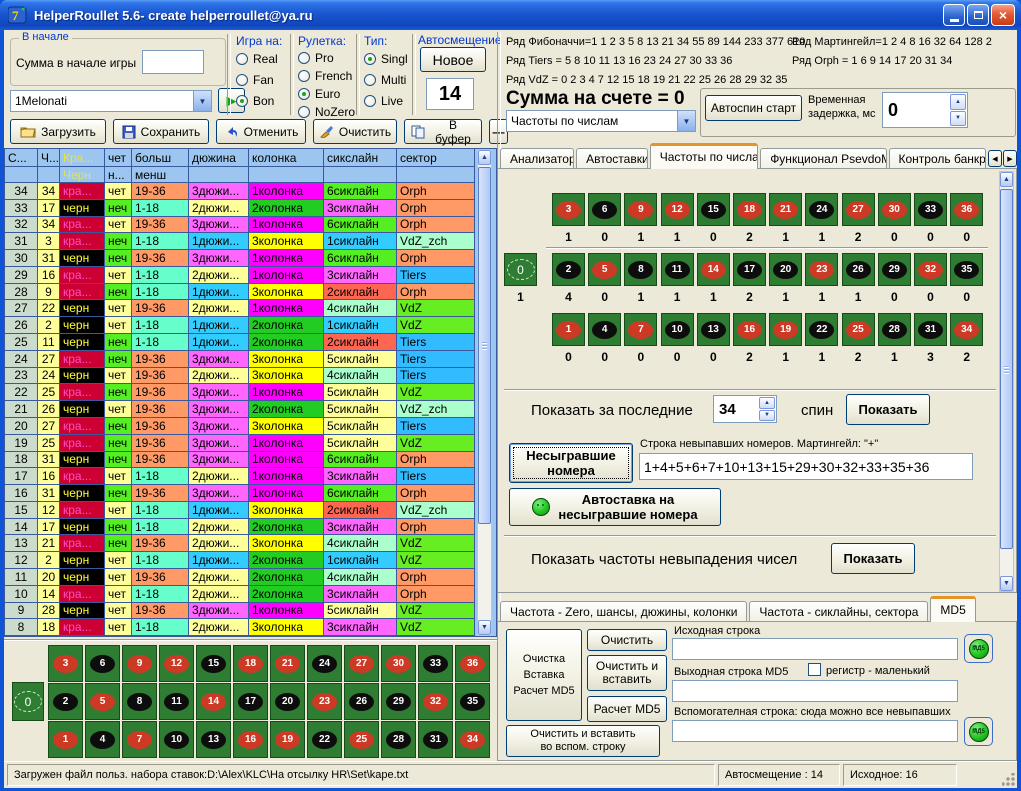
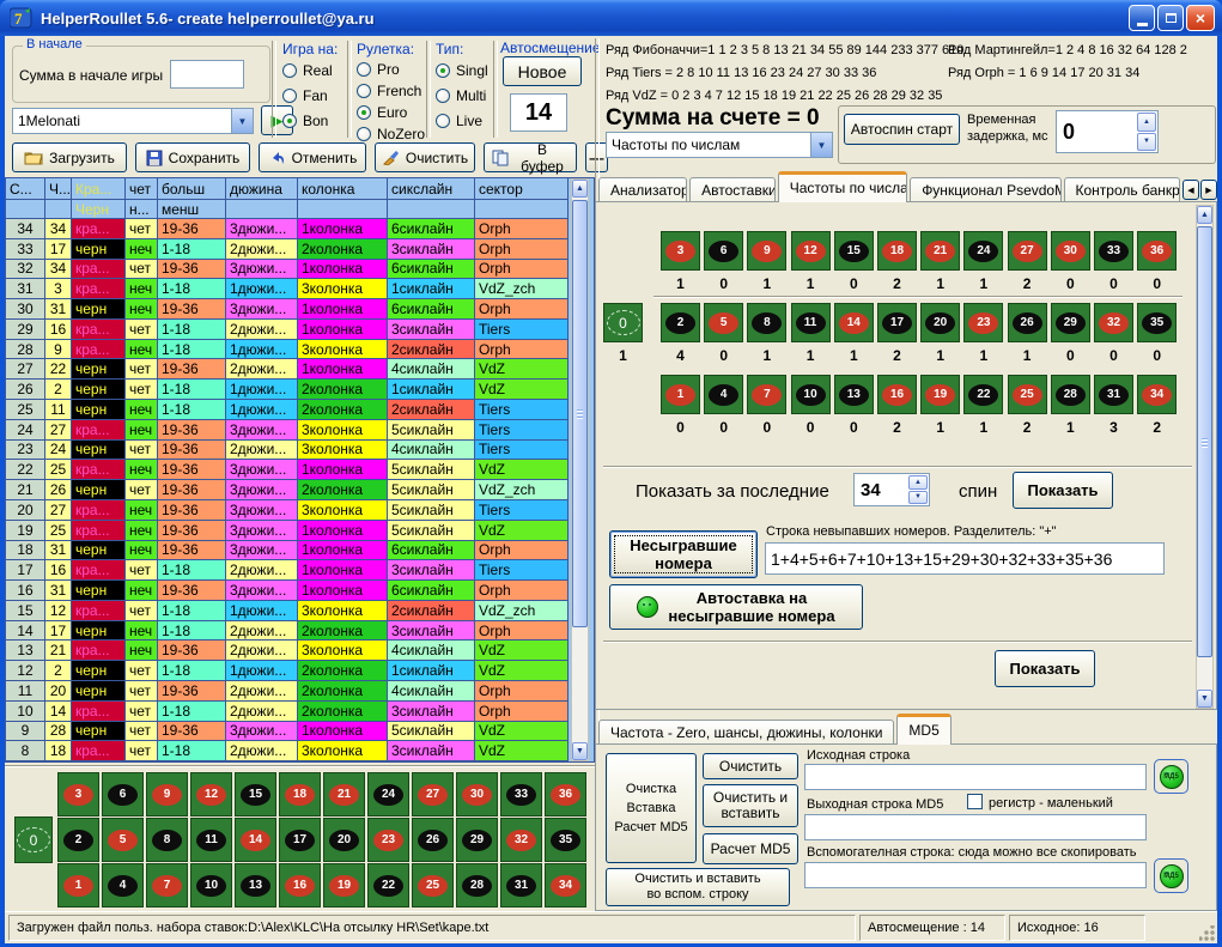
  7
  HelperRoullet 5.6- create helperroullet@ya.ru
  ×
  В начале
  Сумма в начале игры
  1Melonati
  ▼
  ▶
  Игра на:
  Real
  Fan
  Bon
  Рулетка:
  Pro
  French
  Euro
  NoZero
  Тип:
  Singl
  Multi
  Live
  Автосмещение
  Новое
  14
  Загрузить
  Сохранить
  Отменить
  Очистить
  В буфер
  —
  С...
  Ч...
  Кра...
  чет
  больш
  дюжина
  колонка
  сикслайн
  сектор
  Черн
  н...
  менш
  34
  34
  кра...
  чет
  19-36
  3дюжи...
  1колонка
  6сиклайн
  Orph
  33
  17
  черн
  неч
  1-18
  2дюжи...
  2колонка
  3сиклайн
  Orph
  32
  34
  кра...
  чет
  19-36
  3дюжи...
  1колонка
  6сиклайн
  Orph
  31
  3
  кра...
  неч
  1-18
  1дюжи...
  3колонка
  1сиклайн
  VdZ_zch
  30
  31
  черн
  неч
  19-36
  3дюжи...
  1колонка
  6сиклайн
  Orph
  29
  16
  кра...
  чет
  1-18
  2дюжи...
  1колонка
  3сиклайн
  Tiers
  28
  9
  кра...
  неч
  1-18
  1дюжи...
  3колонка
  2сиклайн
  Orph
  27
  22
  черн
  чет
  19-36
  2дюжи...
  1колонка
  4сиклайн
  VdZ
  26
  2
  черн
  чет
  1-18
  1дюжи...
  2колонка
  1сиклайн
  VdZ
  25
  11
  черн
  неч
  1-18
  1дюжи...
  2колонка
  2сиклайн
  Tiers
  24
  27
  кра...
  неч
  19-36
  3дюжи...
  3колонка
  5сиклайн
  Tiers
  23
  24
  черн
  чет
  19-36
  2дюжи...
  3колонка
  4сиклайн
  Tiers
  22
  25
  кра...
  неч
  19-36
  3дюжи...
  1колонка
  5сиклайн
  VdZ
  21
  26
  черн
  чет
  19-36
  3дюжи...
  2колонка
  5сиклайн
  VdZ_zch
  20
  27
  кра...
  неч
  19-36
  3дюжи...
  3колонка
  5сиклайн
  Tiers
  19
  25
  кра...
  неч
  19-36
  3дюжи...
  1колонка
  5сиклайн
  VdZ
  18
  31
  черн
  неч
  19-36
  3дюжи...
  1колонка
  6сиклайн
  Orph
  17
  16
  кра...
  чет
  1-18
  2дюжи...
  1колонка
  3сиклайн
  Tiers
  16
  31
  черн
  неч
  19-36
  3дюжи...
  1колонка
  6сиклайн
  Orph
  15
  12
  кра...
  чет
  1-18
  1дюжи...
  3колонка
  2сиклайн
  VdZ_zch
  14
  17
  черн
  неч
  1-18
  2дюжи...
  2колонка
  3сиклайн
  Orph
  13
  21
  кра...
  неч
  19-36
  2дюжи...
  3колонка
  4сиклайн
  VdZ
  12
  2
  черн
  чет
  1-18
  1дюжи...
  2колонка
  1сиклайн
  VdZ
  11
  20
  черн
  чет
  19-36
  2дюжи...
  2колонка
  4сиклайн
  Orph
  10
  14
  кра...
  чет
  1-18
  2дюжи...
  2колонка
  3сиклайн
  Orph
  9
  28
  черн
  чет
  19-36
  3дюжи...
  1колонка
  5сиклайн
  VdZ
  8
  18
  кра...
  чет
  1-18
  2дюжи...
  3колонка
  3сиклайн
  VdZ
  0
  3
  6
  9
  12
  15
  18
  21
  24
  27
  30
  33
  36
  2
  5
  8
  11
  14
  17
  20
  23
  26
  29
  32
  35
  1
  4
  7
  10
  13
  16
  19
  22
  25
  28
  31
  34
  Ряд Фибоначчи=1 1 2 3 5 8 13 21 34 55 89 144 233 377 6
- Ряд Tiers = 5 8 10 11 13 16 23 24 27 30 33 36
+ Ряд Tiers = 2 8 10 11 13 16 23 24 27 30 33 36
  Ряд VdZ = 0 2 3 4 7 12 15 18 19 21 22 25 26 28 29 32 35
  Ряд Мартингейл=1 2 4 8 16 32 64 128 2
  Ряд Orph = 1 6 9 14 17 20 31 34
  Сумма на счете = 0
  Частоты по числам
  ▼
  Автоспин старт
  Временная
  задержка, мс
  0
  Анализатор
  Автоставки
  Частоты по числа
  Функционал PsevdoM
  Контроль банкр
  3
  1
  6
  0
  9
  1
  12
  1
  15
  0
  18
  2
  21
  1
  24
  1
  27
  2
  30
  0
  33
  0
  36
  0
  2
  4
  5
  0
  8
  1
  11
  1
  14
  1
  17
  2
  20
  1
  23
  1
  26
  1
  29
  0
  32
  0
  35
  0
  1
  0
  4
  0
  7
  0
  10
  0
  13
  0
  16
  2
  19
  1
  22
  1
  25
  2
  28
  1
  31
  3
  34
  2
  0
  1
  Показать за последние
  34
  спин
  Показать
  Несыгравшие
  номера
- Строка невыпавших номеров. Мартингейл: "+"
+ Строка невыпавших номеров. Разделитель: "+"
  1+4+5+6+7+10+13+15+29+30+32+33+35+36
  Автоставка на
  несыгравшие номера
- Показать частоты невыпадения чисел
  Показать
  Частота - Zero, шансы, дюжины, колонки
- Частота - сиклайны, сектора
  MD5
  Очистка
  Вставка
  Расчет MD5
  Очистить
  Очистить и
  вставить
  Расчет MD5
  Очистить и вставить
  во вспом. строку
  Исходная строка
  Выходная строка MD5
  регистр - маленький
- Вспомогателная строка: сюда можно все невыпавших
+ Вспомогателная строка: сюда можно все скопировать
  Загружен файл польз. набора ставок:D:\Alex\KLC\На отсылку HR\Set\kape.txt
  Автосмещение : 14
  Исходное: 16
